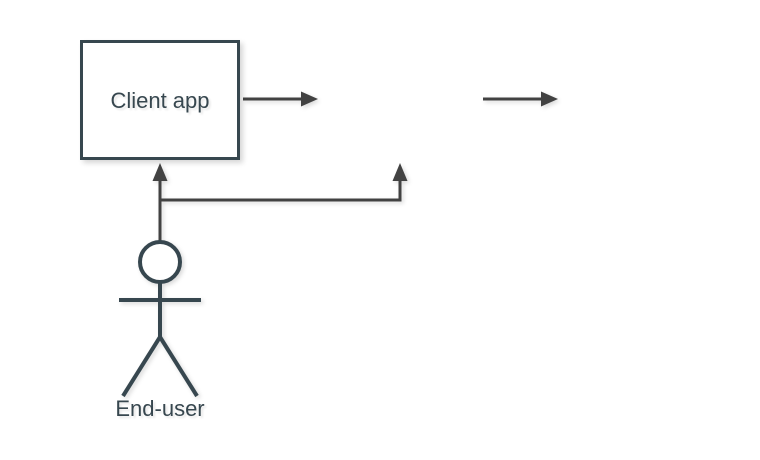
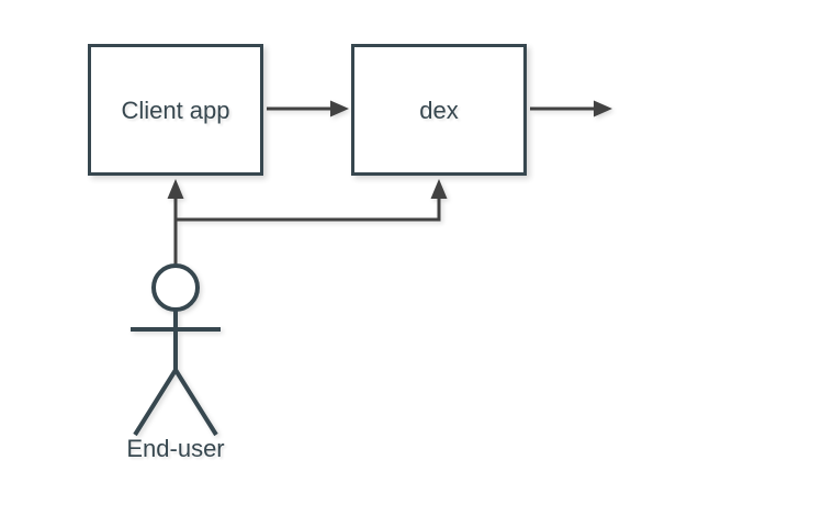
  Client app
+ dex
  End-user
